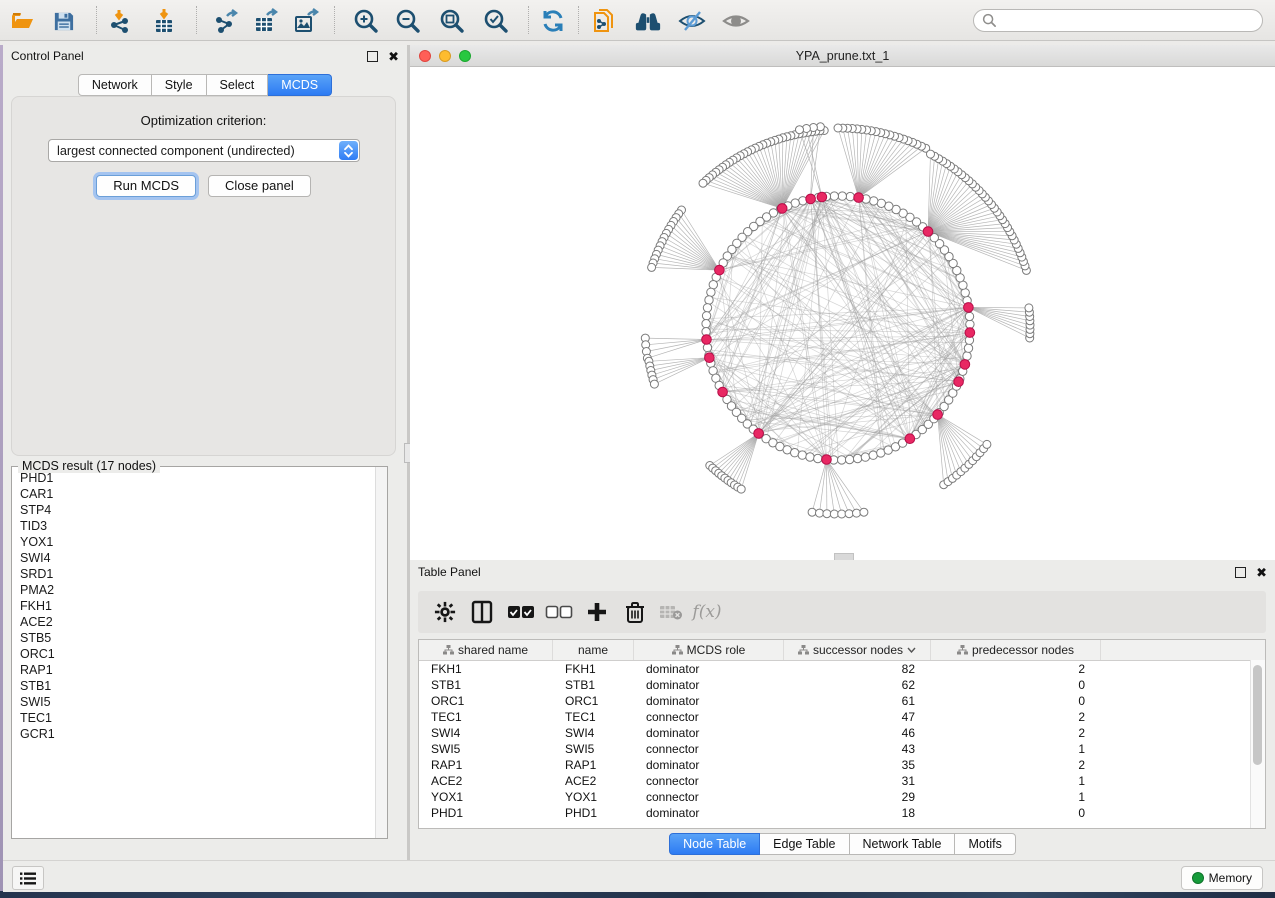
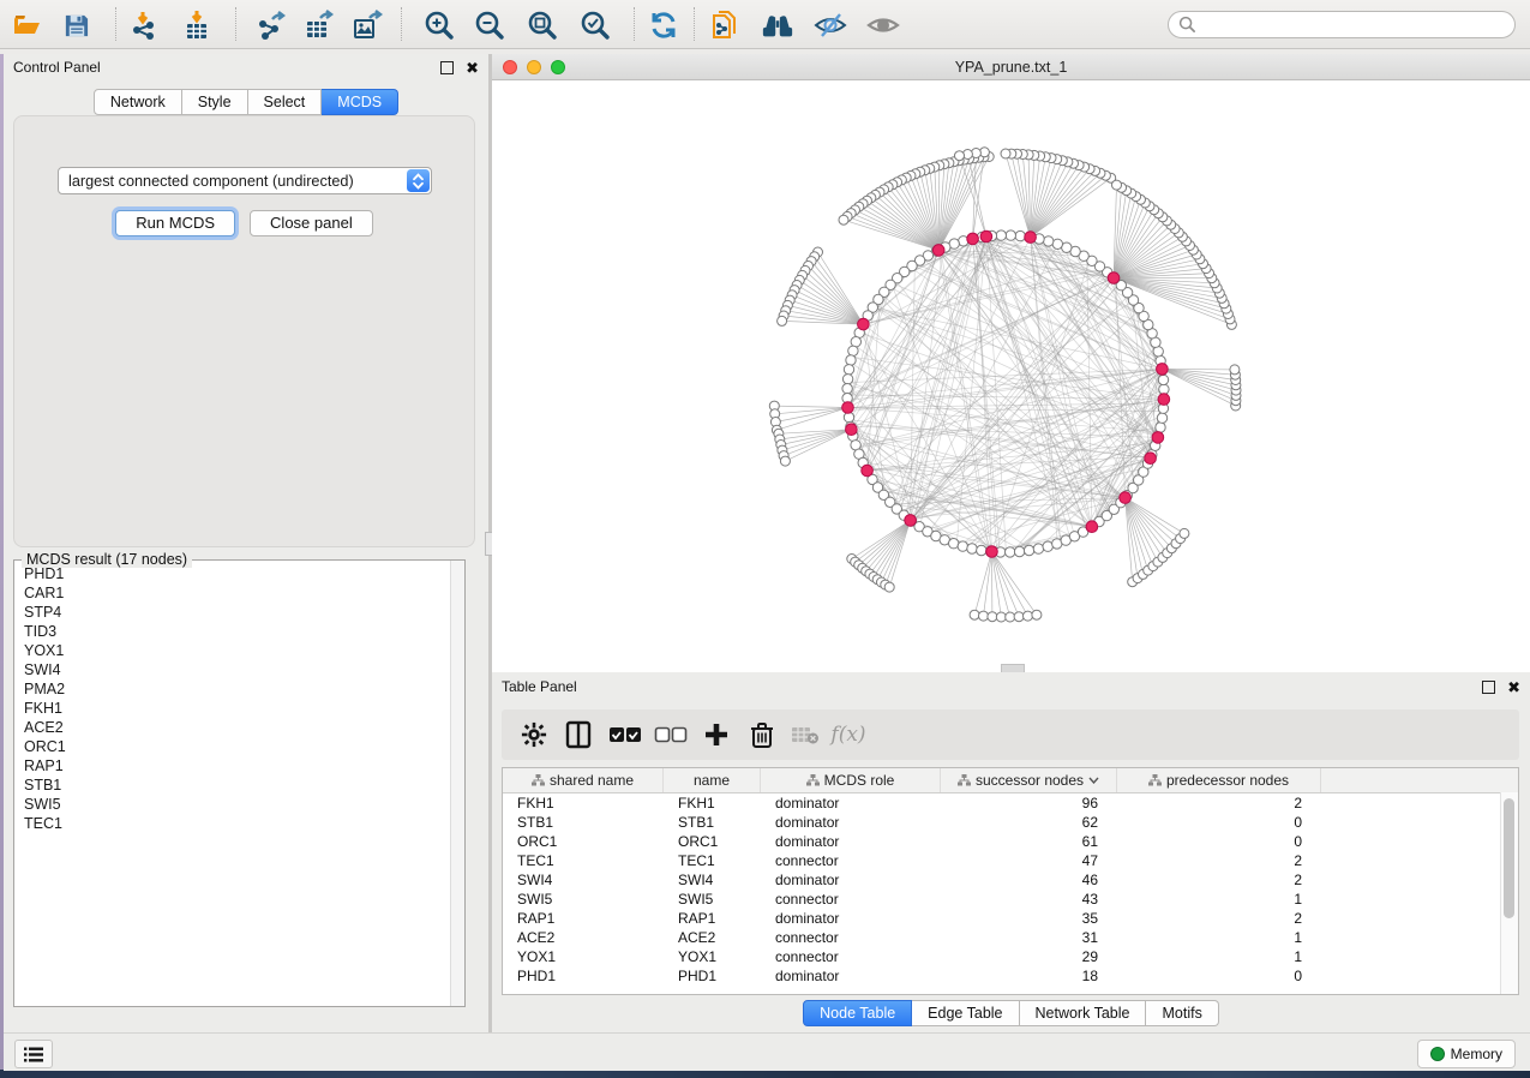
  Control Panel
  ✖
  Network
  Style
  Select
  MCDS
- Optimization criterion:
  largest connected component (undirected)
  Run MCDS
  Close panel
  MCDS result (17 nodes)
  PHD1
  CAR1
  STP4
  TID3
  YOX1
  SWI4
- SRD1
  PMA2
  FKH1
  ACE2
- STB5
  ORC1
  RAP1
  STB1
  SWI5
  TEC1
- GCR1
  YPA_prune.txt_1
  Table Panel
  ✖
  f(x)
  shared name
  name
  MCDS role
  successor nodes
  predecessor nodes
  FKH1
  FKH1
  dominator
- 82
+ 96
  2
  STB1
  STB1
  dominator
  62
  0
  ORC1
  ORC1
  dominator
  61
  0
  TEC1
  TEC1
  connector
  47
  2
  SWI4
  SWI4
  dominator
  46
  2
  SWI5
  SWI5
  connector
  43
  1
  RAP1
  RAP1
  dominator
  35
  2
  ACE2
  ACE2
  connector
  31
  1
  YOX1
  YOX1
  connector
  29
  1
  PHD1
  PHD1
  dominator
  18
  0
  Node Table
  Edge Table
  Network Table
  Motifs
  Memory
